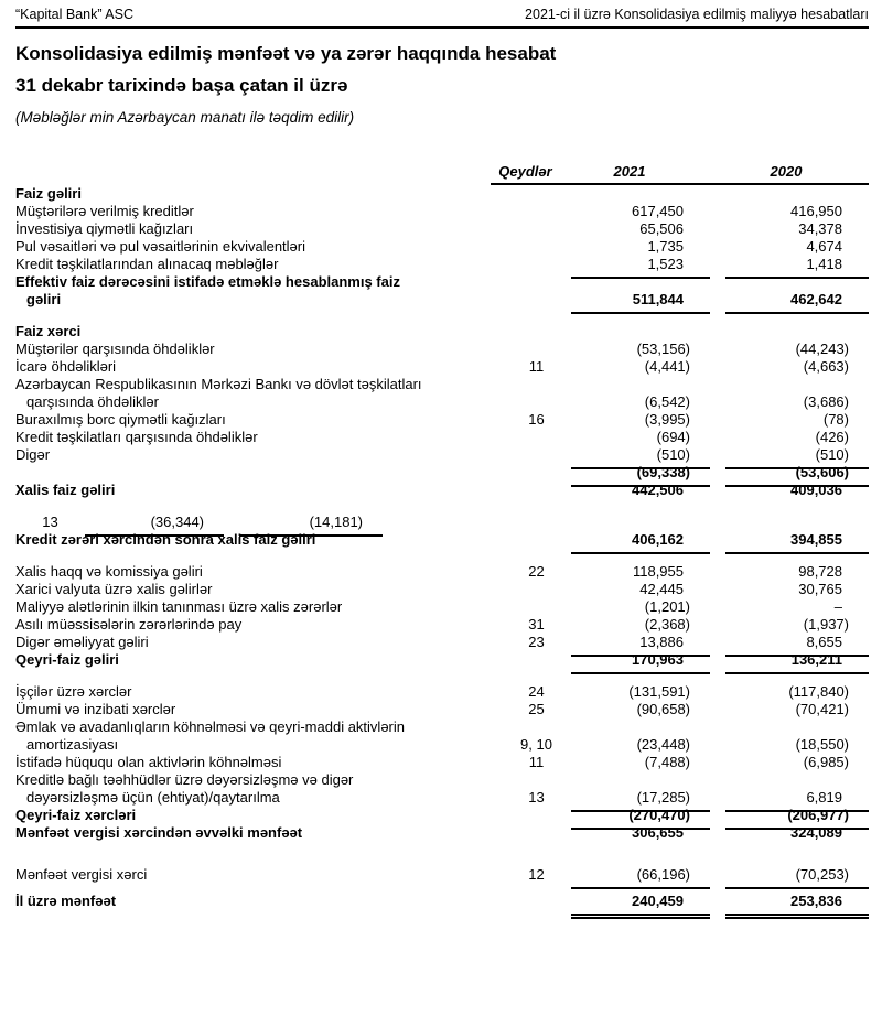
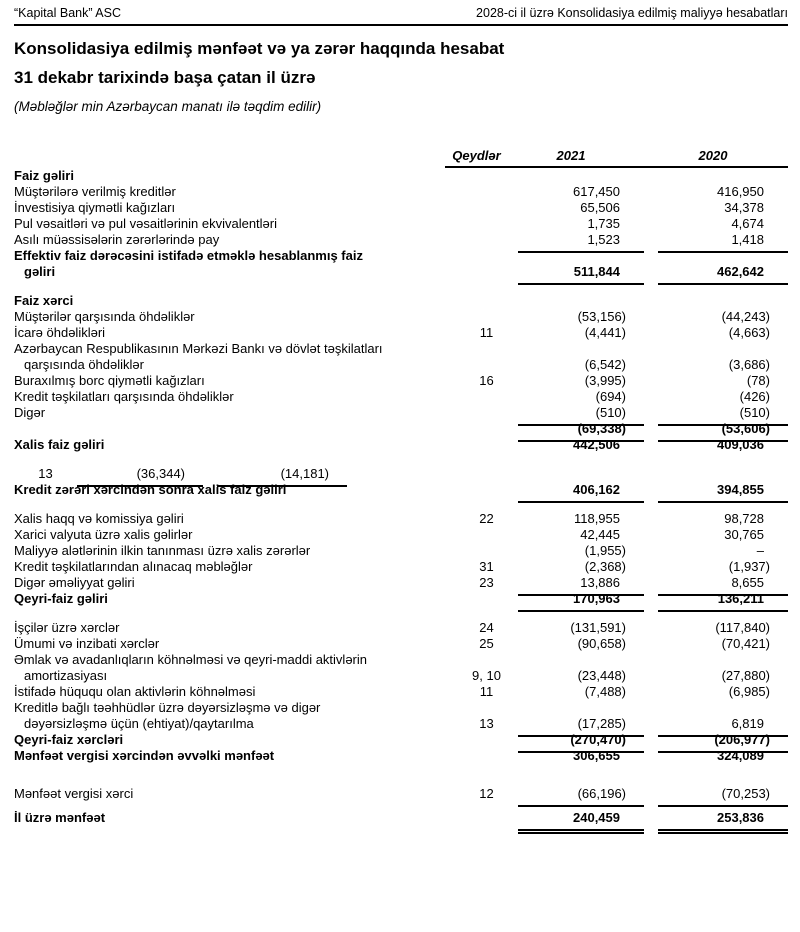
  “Kapital Bank” ASC
- 2021-ci il üzrə Konsolidasiya edilmiş maliyyə hesabatları
+ 2028-ci il üzrə Konsolidasiya edilmiş maliyyə hesabatları
  Konsolidasiya edilmiş mənfəət və ya zərər haqqında hesabat
  31 dekabr tarixində başa çatan il üzrə
  (Məbləğlər min Azərbaycan manatı ilə təqdim edilir)
  Qeydlər
  2021
  2020
  Faiz gəliri
  Müştərilərə verilmiş kreditlər
  617,450
  416,950
  İnvestisiya qiymətli kağızları
  65,506
  34,378
  Pul vəsaitləri və pul vəsaitlərinin ekvivalentləri
  1,735
  4,674
- Kredit təşkilatlarından alınacaq məbləğlər
+ Asılı müəssisələrin zərərlərində pay
  1,523
  1,418
  Effektiv faiz dərəcəsini istifadə etməklə hesablanmış faiz
  gəliri
  511,844
  462,642
  Faiz xərci
  Müştərilər qarşısında öhdəliklər
  (53,156)
  (44,243)
  İcarə öhdəlikləri
  11
  (4,441)
  (4,663)
  Azərbaycan Respublikasının Mərkəzi Bankı və dövlət təşkilatları
  qarşısında öhdəliklər
  (6,542)
  (3,686)
  Buraxılmış borc qiymətli kağızları
  16
  (3,995)
  (78)
  Kredit təşkilatları qarşısında öhdəliklər
  (694)
  (426)
  Digər
  (510)
  (510)
  (69,338)
  (53,606)
  Xalis faiz gəliri
  442,506
  409,036
  13
  (36,344)
  (14,181)
  Kredit zərəri xərcindən sonra xalis faiz gəliri
  406,162
  394,855
  Xalis haqq və komissiya gəliri
  22
  118,955
  98,728
  Xarici valyuta üzrə xalis gəlirlər
  42,445
  30,765
  Maliyyə alətlərinin ilkin tanınması üzrə xalis zərərlər
- (1,201)
+ (1,955)
  –
- Asılı müəssisələrin zərərlərində pay
+ Kredit təşkilatlarından alınacaq məbləğlər
  31
  (2,368)
  (1,937)
  Digər əməliyyat gəliri
  23
  13,886
  8,655
  Qeyri-faiz gəliri
  170,963
  136,211
  İşçilər üzrə xərclər
  24
  (131,591)
  (117,840)
  Ümumi və inzibati xərclər
  25
  (90,658)
  (70,421)
  Əmlak və avadanlıqların köhnəlməsi və qeyri-maddi aktivlərin
  amortizasiyası
  9, 10
  (23,448)
- (18,550)
+ (27,880)
  İstifadə hüququ olan aktivlərin köhnəlməsi
  11
  (7,488)
  (6,985)
  Kreditlə bağlı təəhhüdlər üzrə dəyərsizləşmə və digər
  dəyərsizləşmə üçün (ehtiyat)/qaytarılma
  13
  (17,285)
  6,819
  Qeyri-faiz xərcləri
  (270,470)
  (206,977)
  Mənfəət vergisi xərcindən əvvəlki mənfəət
  306,655
  324,089
  Mənfəət vergisi xərci
  12
  (66,196)
  (70,253)
  İl üzrə mənfəət
  240,459
  253,836
